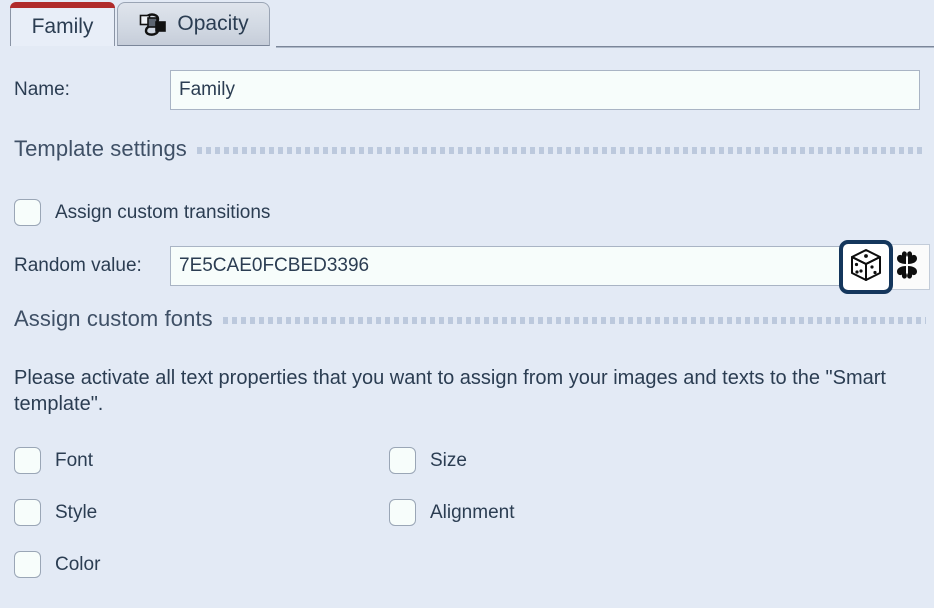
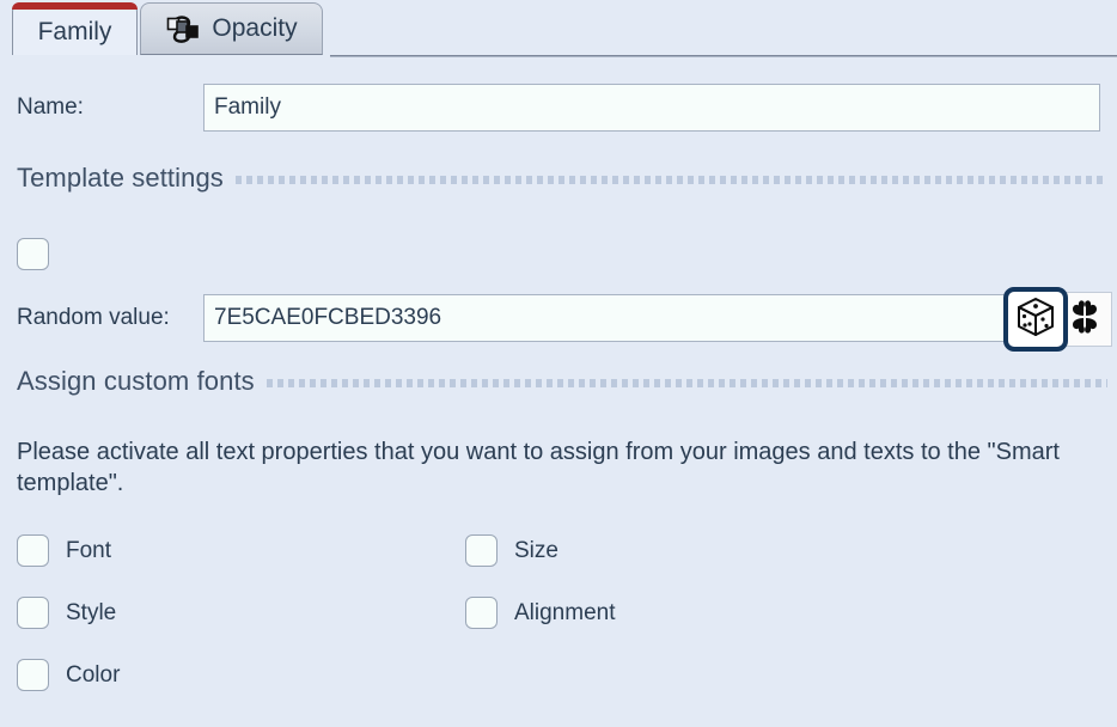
  Family
  Opacity
  Name:
  Family
  Template settings
- Assign custom transitions
  Random value:
  7E5CAE0FCBED3396
  Assign custom fonts
  Please activate all text properties that you want to assign from your images and texts to the "Smart template".
  Font
  Size
  Style
  Alignment
  Color
